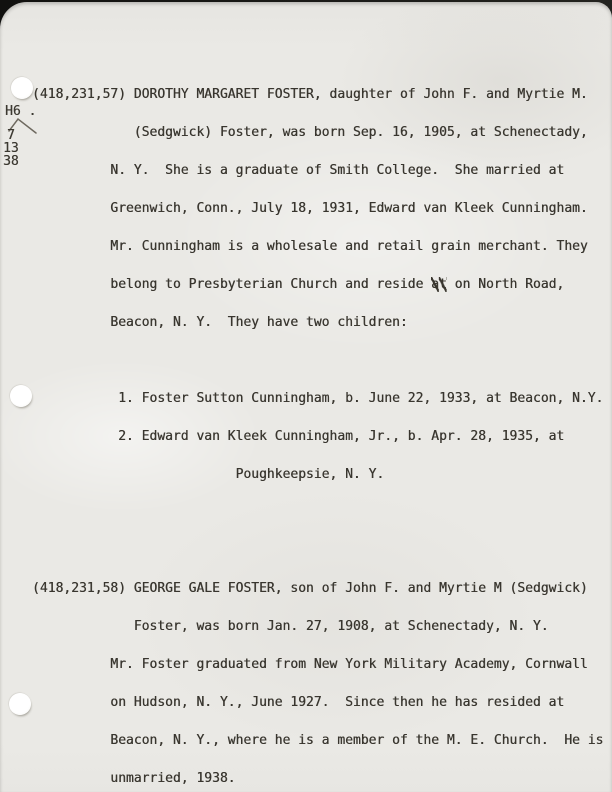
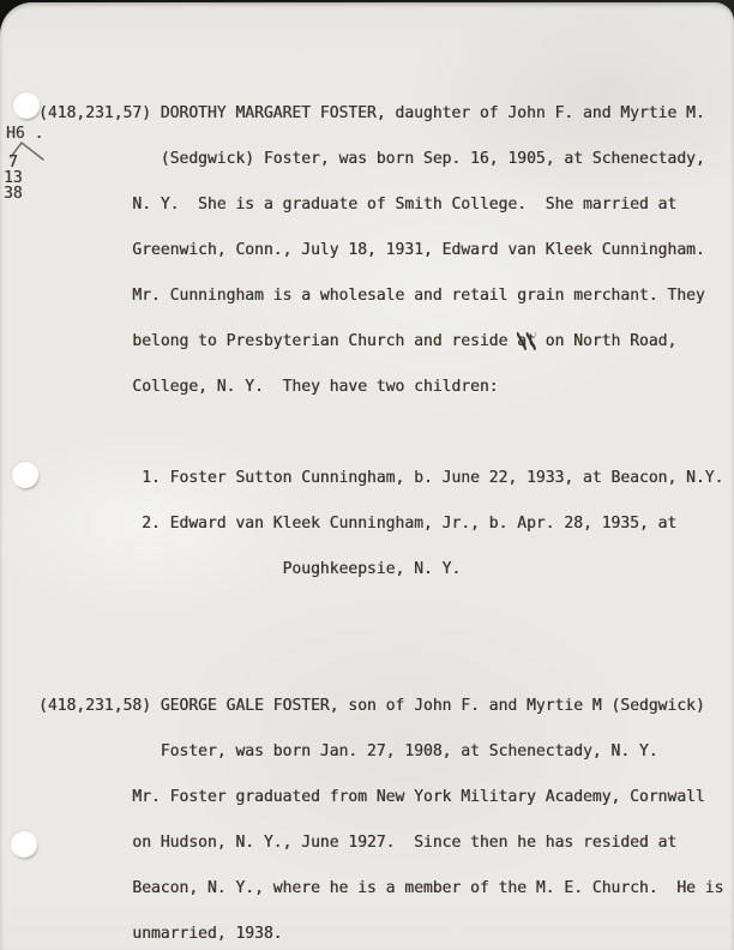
  H6 .
  7
  13
  38
  (418,231,57) DOROTHY MARGARET FOSTER, daughter of John F. and Myrtie M.
  (Sedgwick) Foster, was born Sep. 16, 1905, at Schenectady,
  N. Y. She is a graduate of Smith College. She married at
  Greenwich, Conn., July 18, 1931, Edward van Kleek Cunningham.
  Mr. Cunningham is a wholesale and retail grain merchant. They
  belong to Presbyterian Church and reside at on North Road,
- Beacon, N. Y. They have two children:
+ College, N. Y. They have two children:
  1. Foster Sutton Cunningham, b. June 22, 1933, at Beacon, N.Y.
  2. Edward van Kleek Cunningham, Jr., b. Apr. 28, 1935, at
  Poughkeepsie, N. Y.
  (418,231,58) GEORGE GALE FOSTER, son of John F. and Myrtie M (Sedgwick)
  Foster, was born Jan. 27, 1908, at Schenectady, N. Y.
  Mr. Foster graduated from New York Military Academy, Cornwall
  on Hudson, N. Y., June 1927. Since then he has resided at
  Beacon, N. Y., where he is a member of the M. E. Church. He is
  unmarried, 1938.
